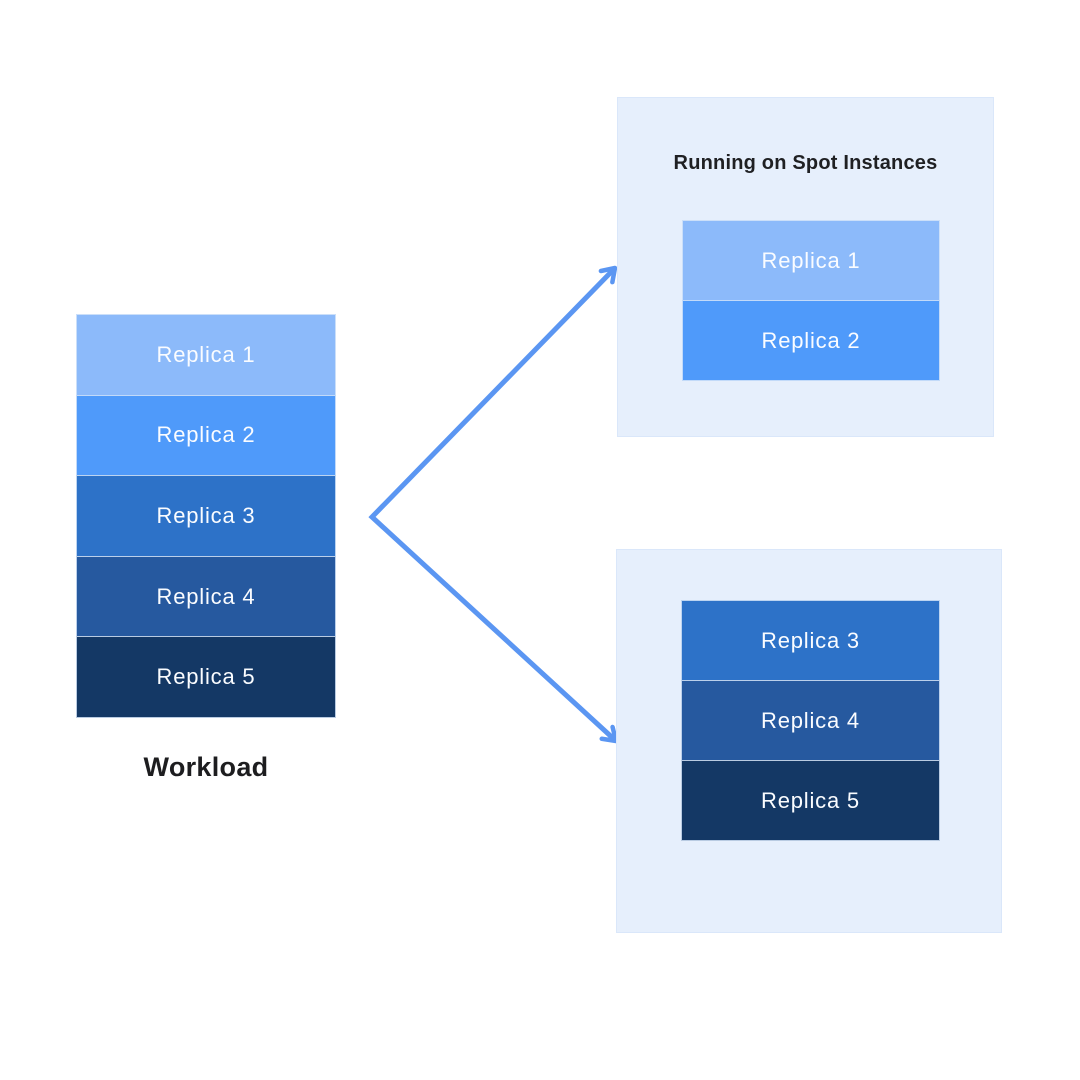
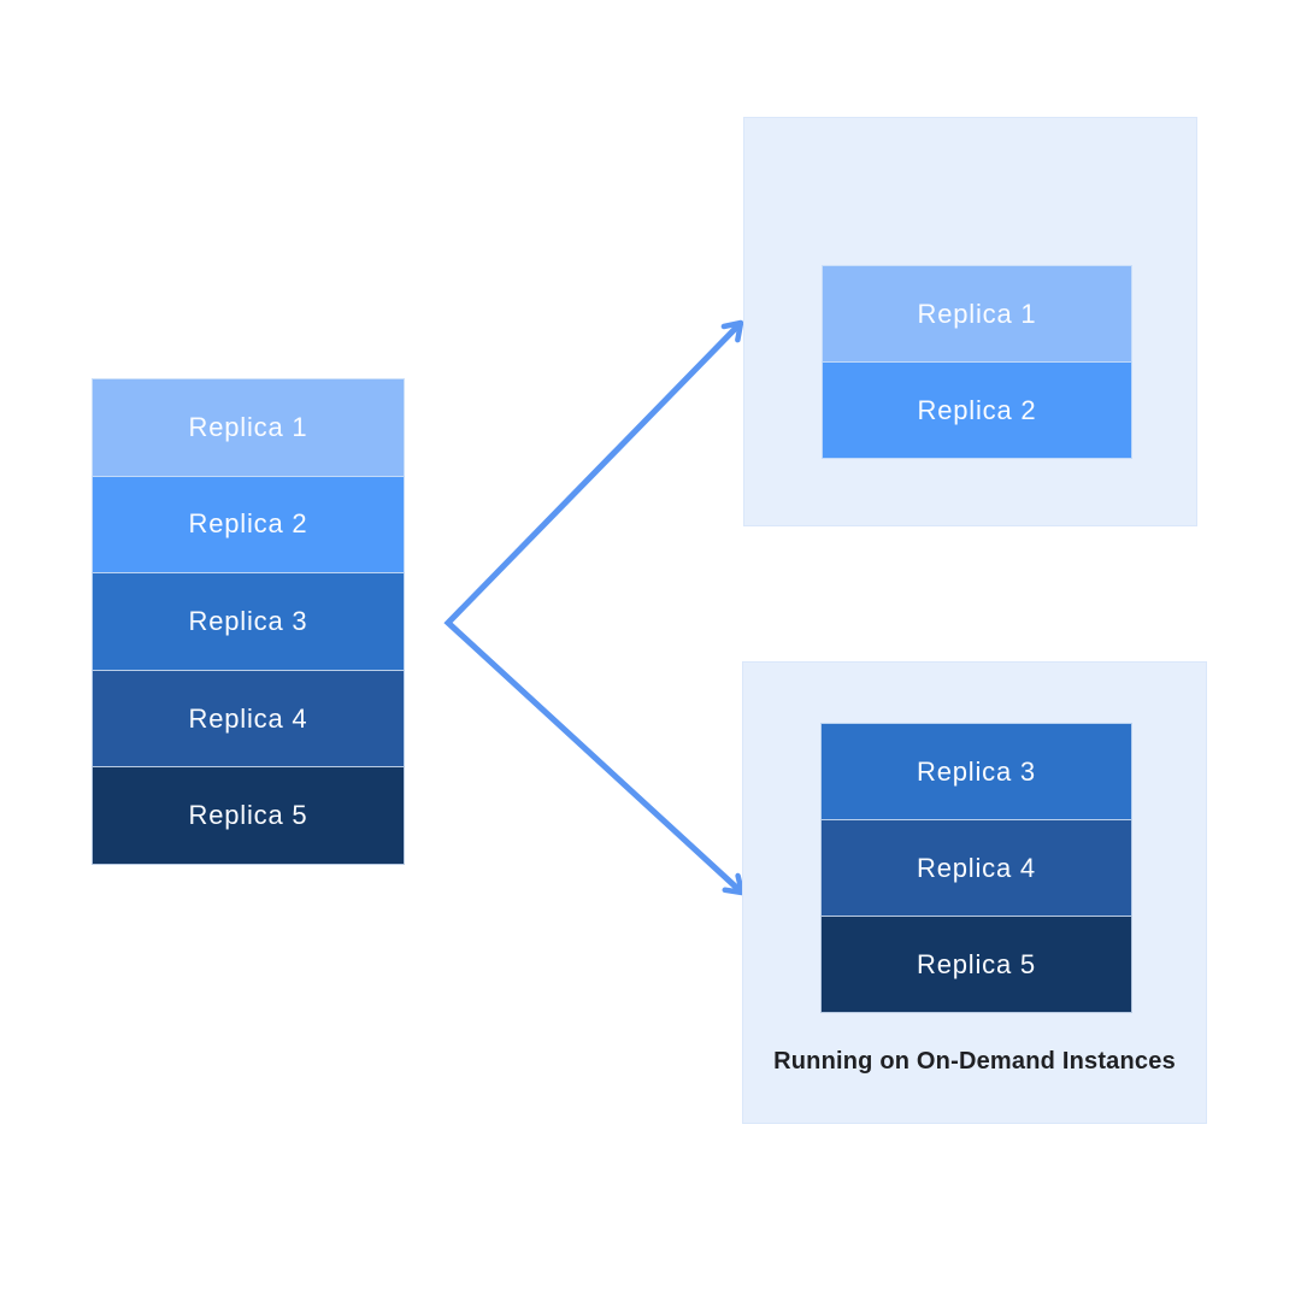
  Replica 1
  Replica 2
  Replica 3
  Replica 4
  Replica 5
- Workload
- Running on Spot Instances
  Replica 1
  Replica 2
  Replica 3
  Replica 4
  Replica 5
+ Running on On-Demand Instances
